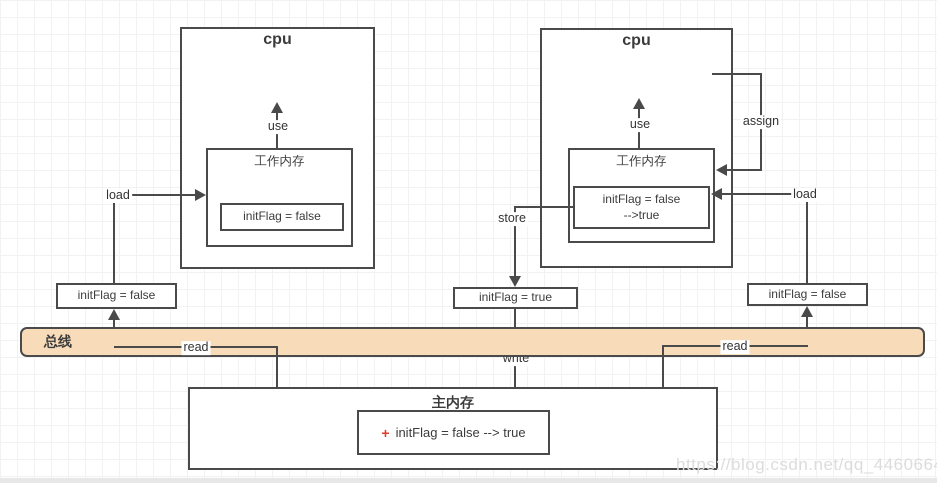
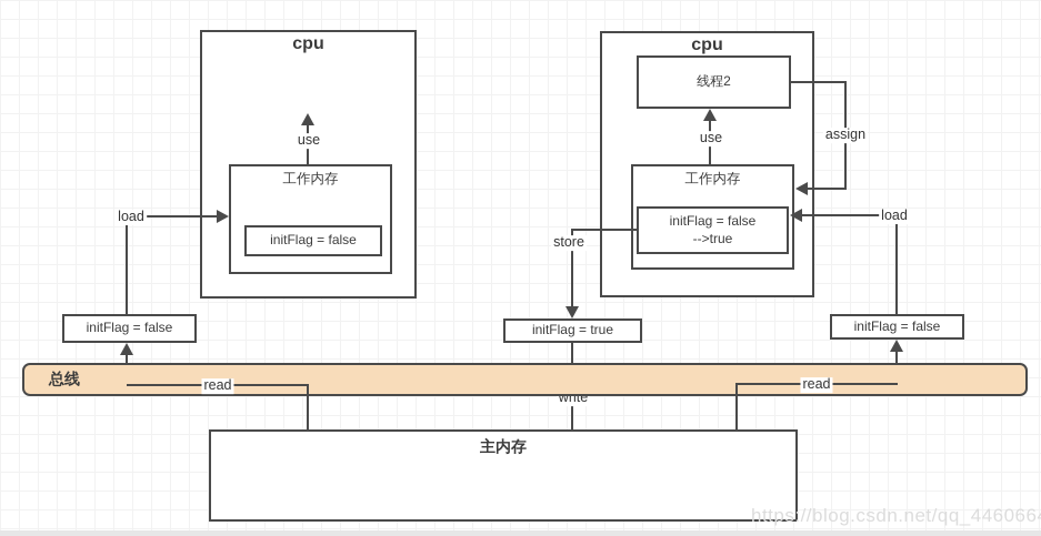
  cpu
  use
  工作内存
  initFlag = false
  load
  initFlag = false
  cpu
+ 线程2
  use
  工作内存
  initFlag = false
  -->true
  assign
  load
  store
  initFlag = true
  write
  initFlag = false
  总线
  read
  read
  主内存
- +
- initFlag = false --> true
  https://blog.csdn.net/qq_446066
